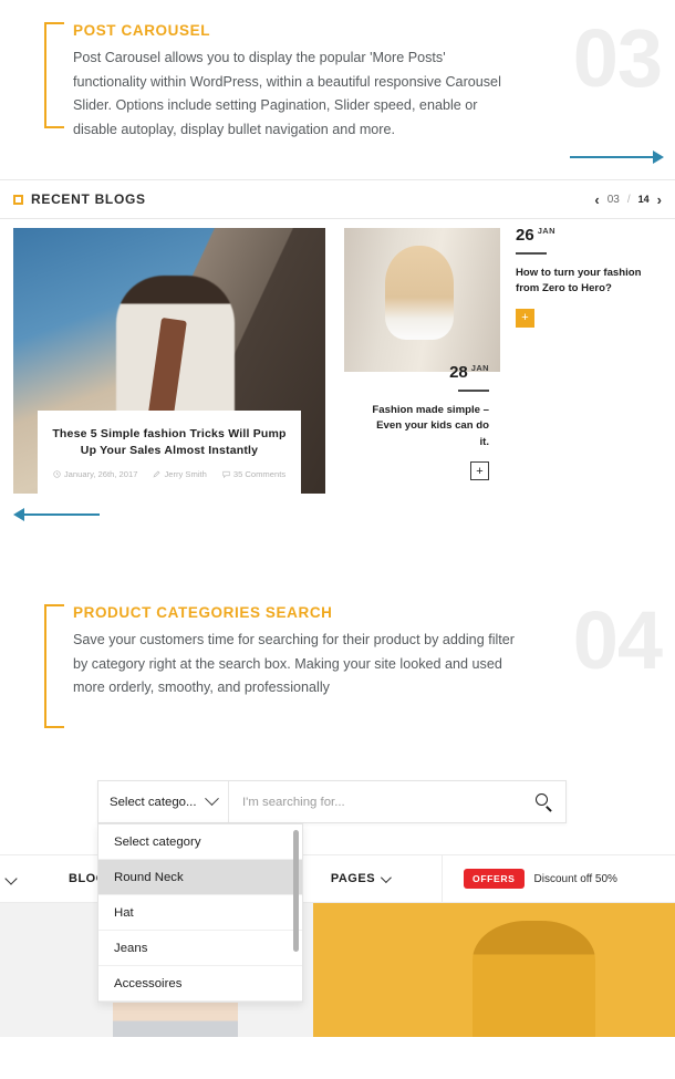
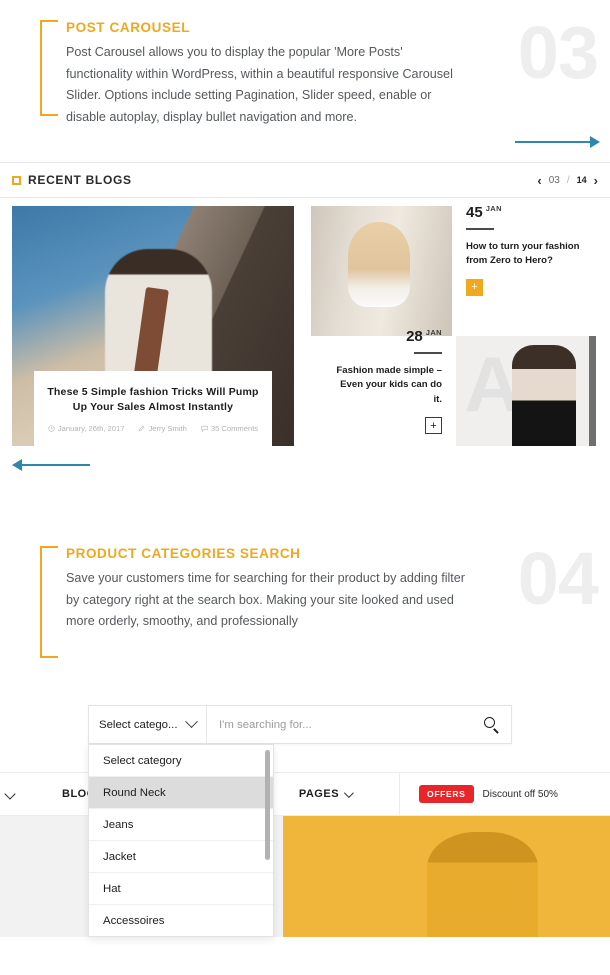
  POST CAROUSEL
  Post Carousel allows you to display the popular 'More Posts' functionality within WordPress, within a beautiful responsive Carousel Slider. Options include setting Pagination, Slider speed, enable or disable autoplay, display bullet navigation and more.
  RECENT BLOGS
  ‹
  03
  /
  14
  ›
  These 5 Simple fashion Tricks Will Pump Up Your Sales Almost Instantly
  January, 26th, 2017
  Jerry Smith
  35 Comments
- 26 JAN
+ 45 JAN
  How to turn your fashion from Zero to Hero?
  +
  28 JAN
  Fashion made simple – Even your kids can do it.
  +
+ A
  PRODUCT CATEGORIES SEARCH
  Save your customers time for searching for their product by adding filter by category right at the search box. Making your site looked and used more orderly, smoothy, and professionally
  BLO
  PAGES
  OFFERS
  Discount off 50%
  Select catego...
  I'm searching for...
  Select category
  Round Neck
- Hat
+ Jeans
+ Jacket
- Jeans
+ Hat
  Accessoires
